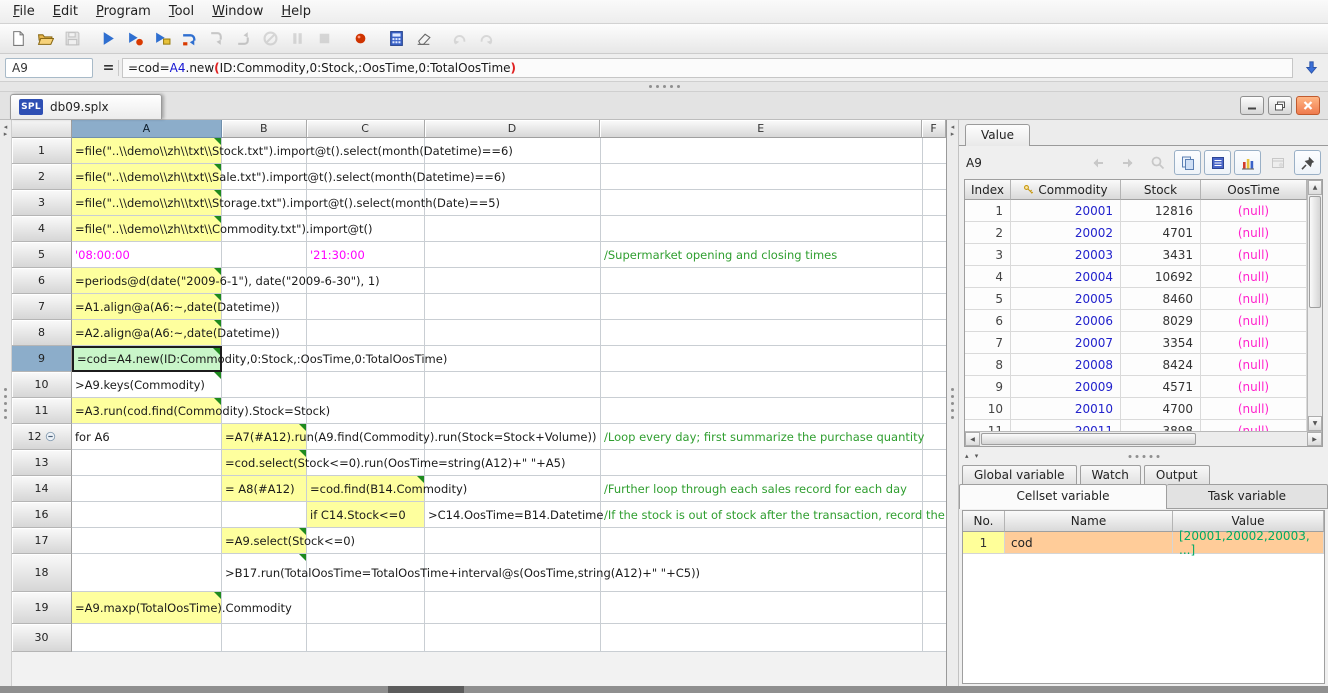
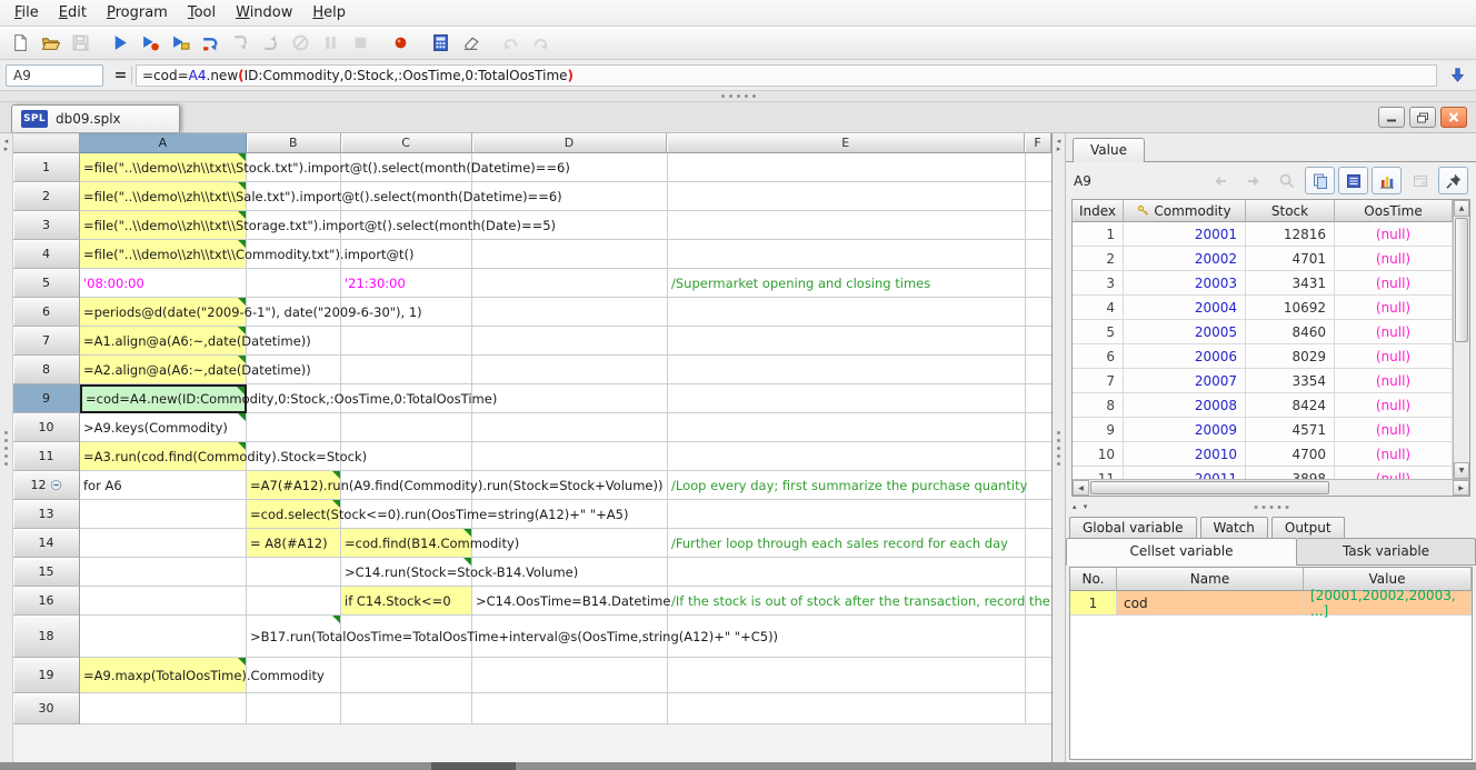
  File
  Edit
  Program
  Tool
  Window
  Help
  A9
  =
  =cod=
  A4
  .new
  (
  ID:Commodity,0:Stock,:OosTime,0:TotalOosTime
  )
  SPL
  db09.splx
  ◂
  ▸
  A
  B
  C
  D
  E
  F
  1
  =file("..\\demo\\zh\\txt\\Stock.txt").import@t().select(month(Datetime)==6)
  2
  =file("..\\demo\\zh\\txt\\Sale.txt").import@t().select(month(Datetime)==6)
  3
  =file("..\\demo\\zh\\txt\\Storage.txt").import@t().select(month(Date)==5)
  4
  =file("..\\demo\\zh\\txt\\Commodity.txt").import@t()
  5
  '08:00:00
  '21:30:00
  /Supermarket opening and closing times
  6
  =periods@d(date("2009-6-1"), date("2009-6-30"), 1)
  7
  =A1.align@a(A6:~,date(Datetime))
  8
  =A2.align@a(A6:~,date(Datetime))
  9
  =cod=A4.new(ID:Commodity,0:Stock,:OosTime,0:TotalOosTime)
  10
  >A9.keys(Commodity)
  11
  =A3.run(cod.find(Commodity).Stock=Stock)
  12
  for A6
  =A7(#A12).run(A9.find(Commodity).run(Stock=Stock+Volume))
  /Loop every day; first summarize the purchase quantity
  13
  =cod.select(Stock<=0).run(OosTime=string(A12)+" "+A5)
  14
  = A8(#A12)
  =cod.find(B14.Commodity)
  /Further loop through each sales record for each day
+ 15
+ >C14.run(Stock=Stock-B14.Volume)
  16
  if C14.Stock<=0
  >C14.OosTime=B14.Datetime
  /If the stock is out of stock after the transaction, record the
- 17
- =A9.select(Stock<=0)
  18
  >B17.run(TotalOosTime=TotalOosTime+interval@s(OosTime,string(A12)+" "+C5))
  19
  =A9.maxp(TotalOosTime).Commodity
  30
  ◂
  ▸
  Value
  A9
  Index
  Commodity
  Stock
  OosTime
  1
  20001
  12816
  (null)
  2
  20002
  4701
  (null)
  3
  20003
  3431
  (null)
  4
  20004
  10692
  (null)
  5
  20005
  8460
  (null)
  6
  20006
  8029
  (null)
  7
  20007
  3354
  (null)
  8
  20008
  8424
  (null)
  9
  20009
  4571
  (null)
  10
  20010
  4700
  (null)
  ▴ ▾
  Global variable
  Watch
  Output
  Cellset variable
  Task variable
  No.
  Name
  Value
  1
  cod
  [20001,20002,20003, ...]
